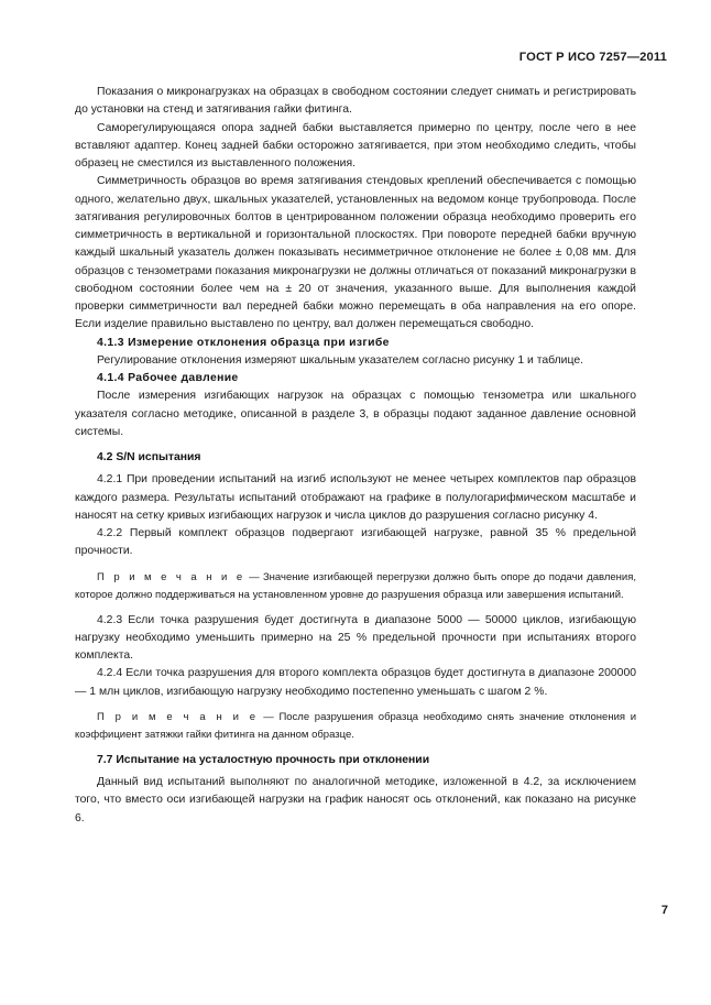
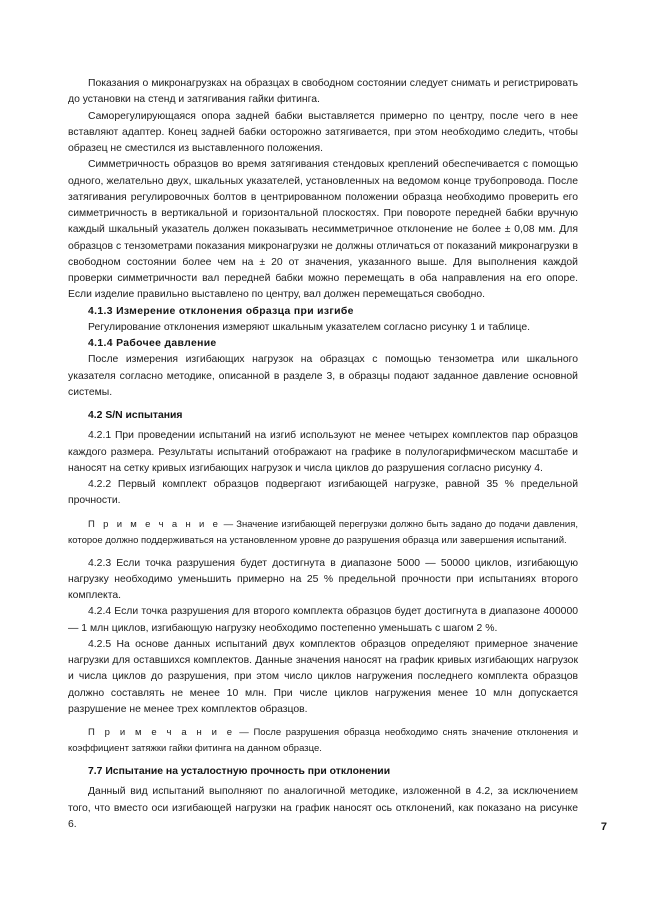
- ГОСТ Р ИСО 7257—2011
  Показания о микронагрузках на образцах в свободном состоянии следует снимать и регистрировать до установки на стенд и затягивания гайки фитинга.
  Саморегулирующаяся опора задней бабки выставляется примерно по центру, после чего в нее вставляют адаптер. Конец задней бабки осторожно затягивается, при этом необходимо следить, чтобы образец не сместился из выставленного положения.
  Симметричность образцов во время затягивания стендовых креплений обеспечивается с помощью одного, желательно двух, шкальных указателей, установленных на ведомом конце трубопровода. После затягивания регулировочных болтов в центрированном положении образца необходимо проверить его симметричность в вертикальной и горизонтальной плоскостях. При повороте передней бабки вручную каждый шкальный указатель должен показывать несимметричное отклонение не более ± 0,08 мм. Для образцов с тензометрами показания микронагрузки не должны отличаться от показаний микронагрузки в свободном состоянии более чем на ± 20 от значения, указанного выше. Для выполнения каждой проверки симметричности вал передней бабки можно перемещать в оба направления на его опоре. Если изделие правильно выставлено по центру, вал должен перемещаться свободно.
  4.1.3 Измерение отклонения образца при изгибе
  Регулирование отклонения измеряют шкальным указателем согласно рисунку 1 и таблице.
  4.1.4 Рабочее давление
  После измерения изгибающих нагрузок на образцах с помощью тензометра или шкального указателя согласно методике, описанной в разделе 3, в образцы подают заданное давление основной системы.
  4.2 S/N испытания
  4.2.1 При проведении испытаний на изгиб используют не менее четырех комплектов пар образцов каждого размера. Результаты испытаний отображают на графике в полулогарифмическом масштабе и наносят на сетку кривых изгибающих нагрузок и числа циклов до разрушения согласно рисунку 4.
  4.2.2 Первый комплект образцов подвергают изгибающей нагрузке, равной 35 % предельной прочности.
- П р и м е ч а н и е — Значение изгибающей перегрузки должно быть опоре до подачи давления, которое должно поддерживаться на установленном уровне до разрушения образца или завершения испытаний.
+ П р и м е ч а н и е — Значение изгибающей перегрузки должно быть задано до подачи давления, которое должно поддерживаться на установленном уровне до разрушения образца или завершения испытаний.
  4.2.3 Если точка разрушения будет достигнута в диапазоне 5000 — 50000 циклов, изгибающую нагрузку необходимо уменьшить примерно на 25 % предельной прочности при испытаниях второго комплекта.
- 4.2.4 Если точка разрушения для второго комплекта образцов будет достигнута в диапазоне 200000 — 1 млн циклов, изгибающую нагрузку необходимо постепенно уменьшать с шагом 2 %.
+ 4.2.4 Если точка разрушения для второго комплекта образцов будет достигнута в диапазоне 400000 — 1 млн циклов, изгибающую нагрузку необходимо постепенно уменьшать с шагом 2 %.
+ 4.2.5 На основе данных испытаний двух комплектов образцов определяют примерное значение нагрузки для оставшихся комплектов. Данные значения наносят на график кривых изгибающих нагрузок и числа циклов до разрушения, при этом число циклов нагружения последнего комплекта образцов должно составлять не менее 10 млн. При числе циклов нагружения менее 10 млн допускается разрушение не менее трех комплектов образцов.
  П р и м е ч а н и е — После разрушения образца необходимо снять значение отклонения и коэффициент затяжки гайки фитинга на данном образце.
  7.7 Испытание на усталостную прочность при отклонении
  Данный вид испытаний выполняют по аналогичной методике, изложенной в 4.2, за исключением того, что вместо оси изгибающей нагрузки на график наносят ось отклонений, как показано на рисунке 6.
  7
